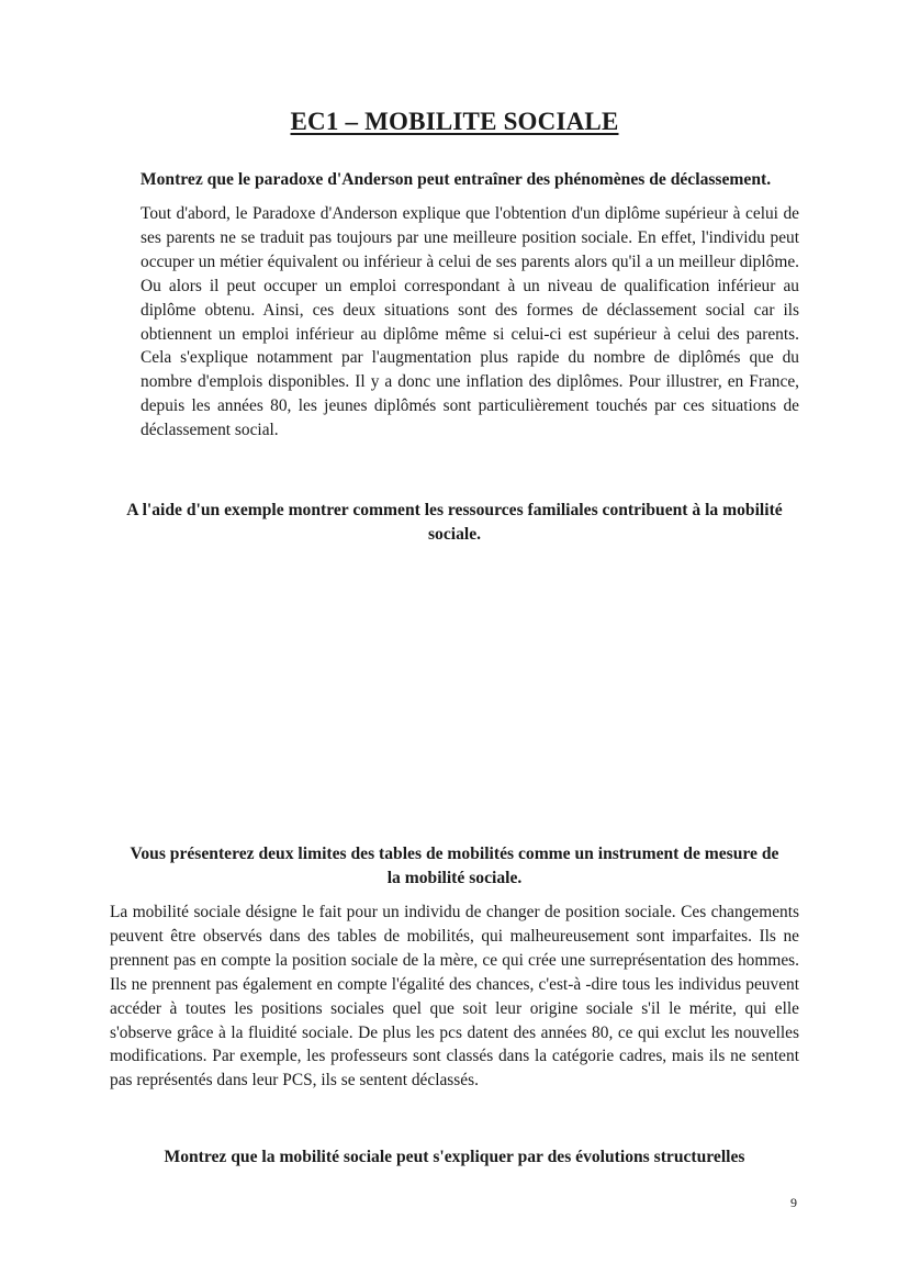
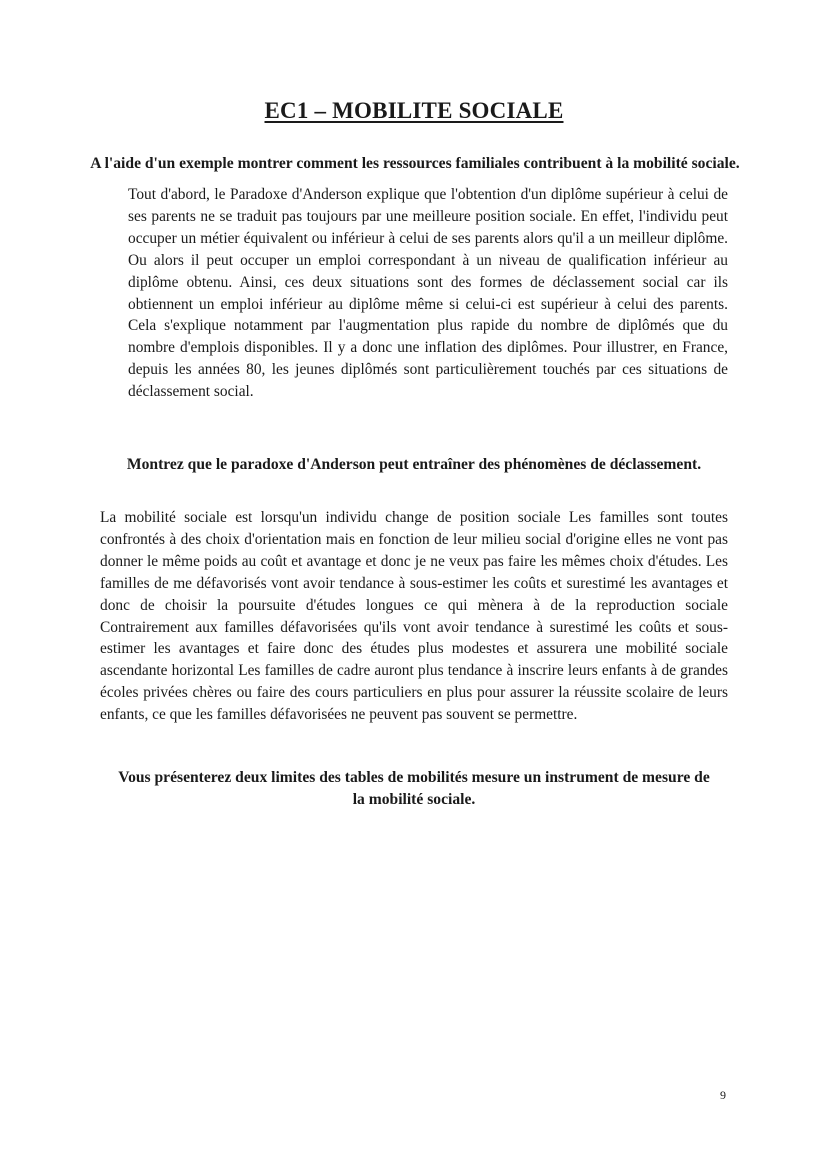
  EC1 – MOBILITE SOCIALE
- Montrez que le paradoxe d'Anderson peut entraîner des phénomènes de déclassement.
+ A l'aide d'un exemple montrer comment les ressources familiales contribuent à la mobilité sociale.
  Tout d'abord, le Paradoxe d'Anderson explique que l'obtention d'un diplôme supérieur à celui de ses parents ne se traduit pas toujours par une meilleure position sociale. En effet, l'individu peut occuper un métier équivalent ou inférieur à celui de ses parents alors qu'il a un meilleur diplôme. Ou alors il peut occuper un emploi correspondant à un niveau de qualification inférieur au diplôme obtenu. Ainsi, ces deux situations sont des formes de déclassement social car ils obtiennent un emploi inférieur au diplôme même si celui-ci est supérieur à celui des parents. Cela s'explique notamment par l'augmentation plus rapide du nombre de diplômés que du nombre d'emplois disponibles. Il y a donc une inflation des diplômes. Pour illustrer, en France, depuis les années 80, les jeunes diplômés sont particulièrement touchés par ces situations de déclassement social.
- A l'aide d'un exemple montrer comment les ressources familiales contribuent à la mobilité sociale.
+ Montrez que le paradoxe d'Anderson peut entraîner des phénomènes de déclassement.
+ La mobilité sociale est lorsqu'un individu change de position sociale Les familles sont toutes confrontés à des choix d'orientation mais en fonction de leur milieu social d'origine elles ne vont pas donner le même poids au coût et avantage et donc je ne veux pas faire les mêmes choix d'études. Les familles de me défavorisés vont avoir tendance à sous-estimer les coûts et surestimé les avantages et donc de choisir la poursuite d'études longues ce qui mènera à de la reproduction sociale Contrairement aux familles défavorisées qu'ils vont avoir tendance à surestimé les coûts et sous-estimer les avantages et faire donc des études plus modestes et assurera une mobilité sociale ascendante horizontal Les familles de cadre auront plus tendance à inscrire leurs enfants à de grandes écoles privées chères ou faire des cours particuliers en plus pour assurer la réussite scolaire de leurs enfants, ce que les familles défavorisées ne peuvent pas souvent se permettre.
- Vous présenterez deux limites des tables de mobilités comme un instrument de mesure de la mobilité sociale.
+ Vous présenterez deux limites des tables de mobilités mesure un instrument de mesure de la mobilité sociale.
- La mobilité sociale désigne le fait pour un individu de changer de position sociale. Ces changements peuvent être observés dans des tables de mobilités, qui malheureusement sont imparfaites. Ils ne prennent pas en compte la position sociale de la mère, ce qui crée une surreprésentation des hommes. Ils ne prennent pas également en compte l'égalité des chances, c'est-à -dire tous les individus peuvent accéder à toutes les positions sociales quel que soit leur origine sociale s'il le mérite, qui elle s'observe grâce à la fluidité sociale. De plus les pcs datent des années 80, ce qui exclut les nouvelles modifications. Par exemple, les professeurs sont classés dans la catégorie cadres, mais ils ne sentent pas représentés dans leur PCS, ils se sentent déclassés.
- Montrez que la mobilité sociale peut s'expliquer par des évolutions structurelles
  9
